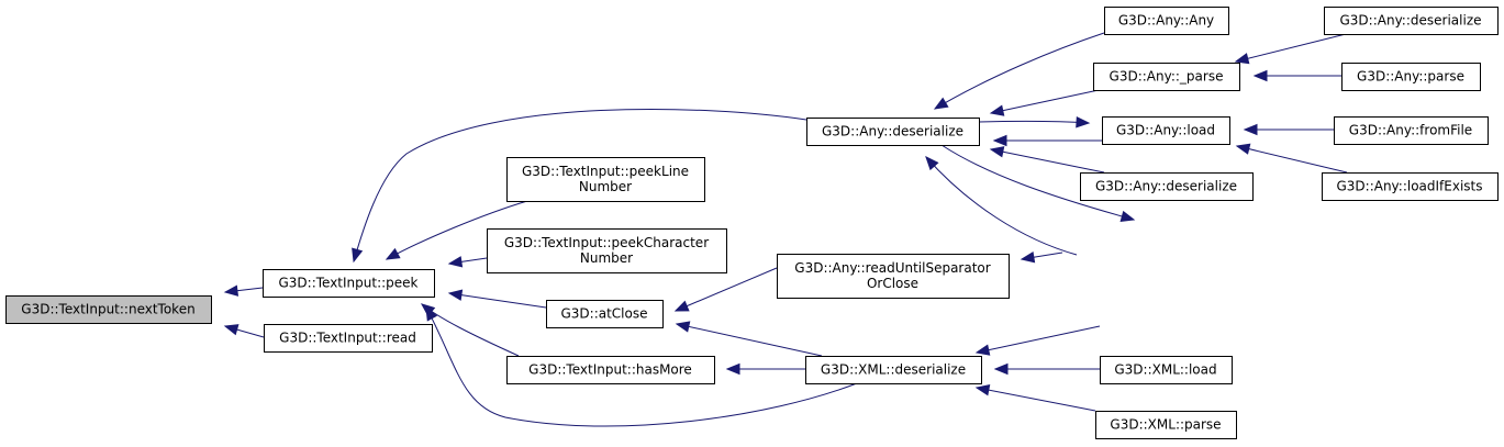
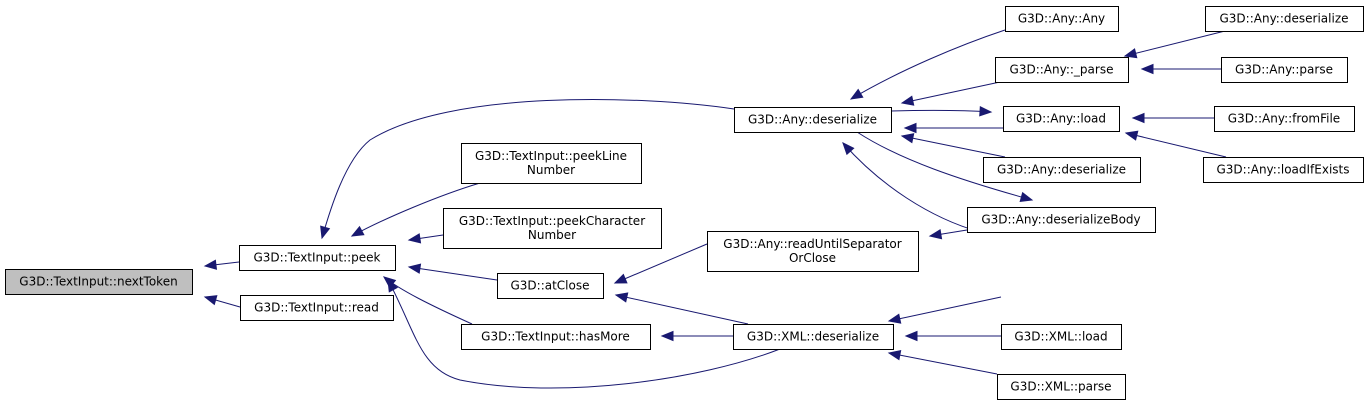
  G3D::TextInput::nextToken
  G3D::TextInput::peek
  G3D::TextInput::read
  G3D::TextInput::peekLine
  Number
  G3D::TextInput::peekCharacter
  Number
  G3D::Any::deserialize
  G3D::atClose
  G3D::TextInput::hasMore
  G3D::Any::readUntilSeparator
  OrClose
  G3D::XML::deserialize
  G3D::Any::Any
  G3D::Any::_parse
  G3D::Any::load
  G3D::Any::deserialize
+ G3D::Any::deserializeBody
  G3D::XML::load
  G3D::XML::parse
  G3D::Any::deserialize
  G3D::Any::parse
  G3D::Any::fromFile
  G3D::Any::loadIfExists
